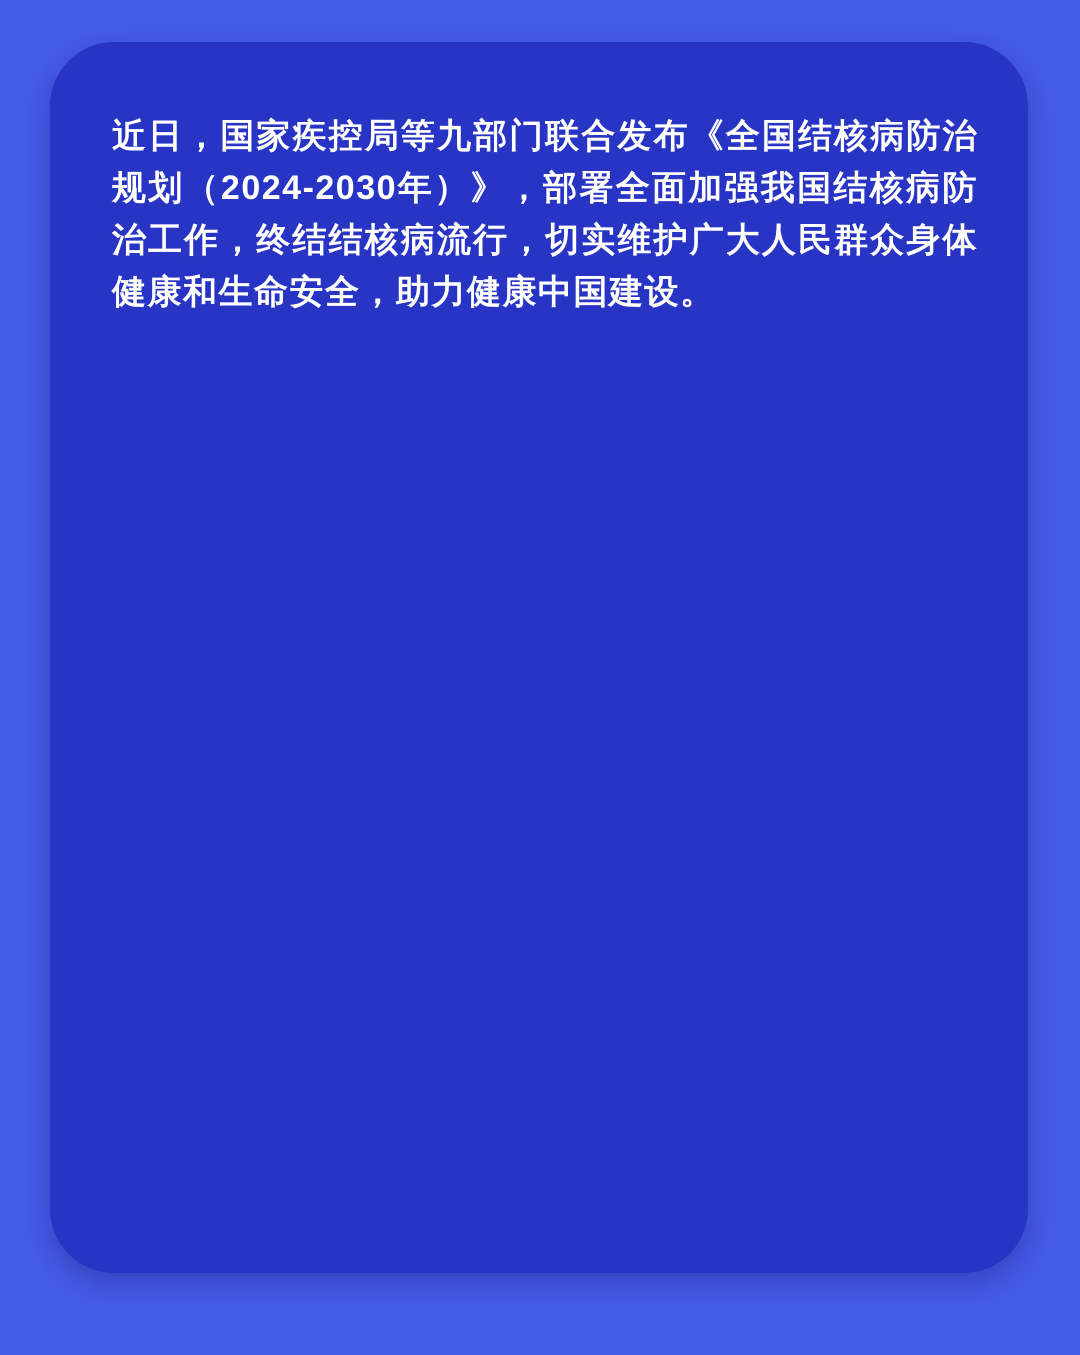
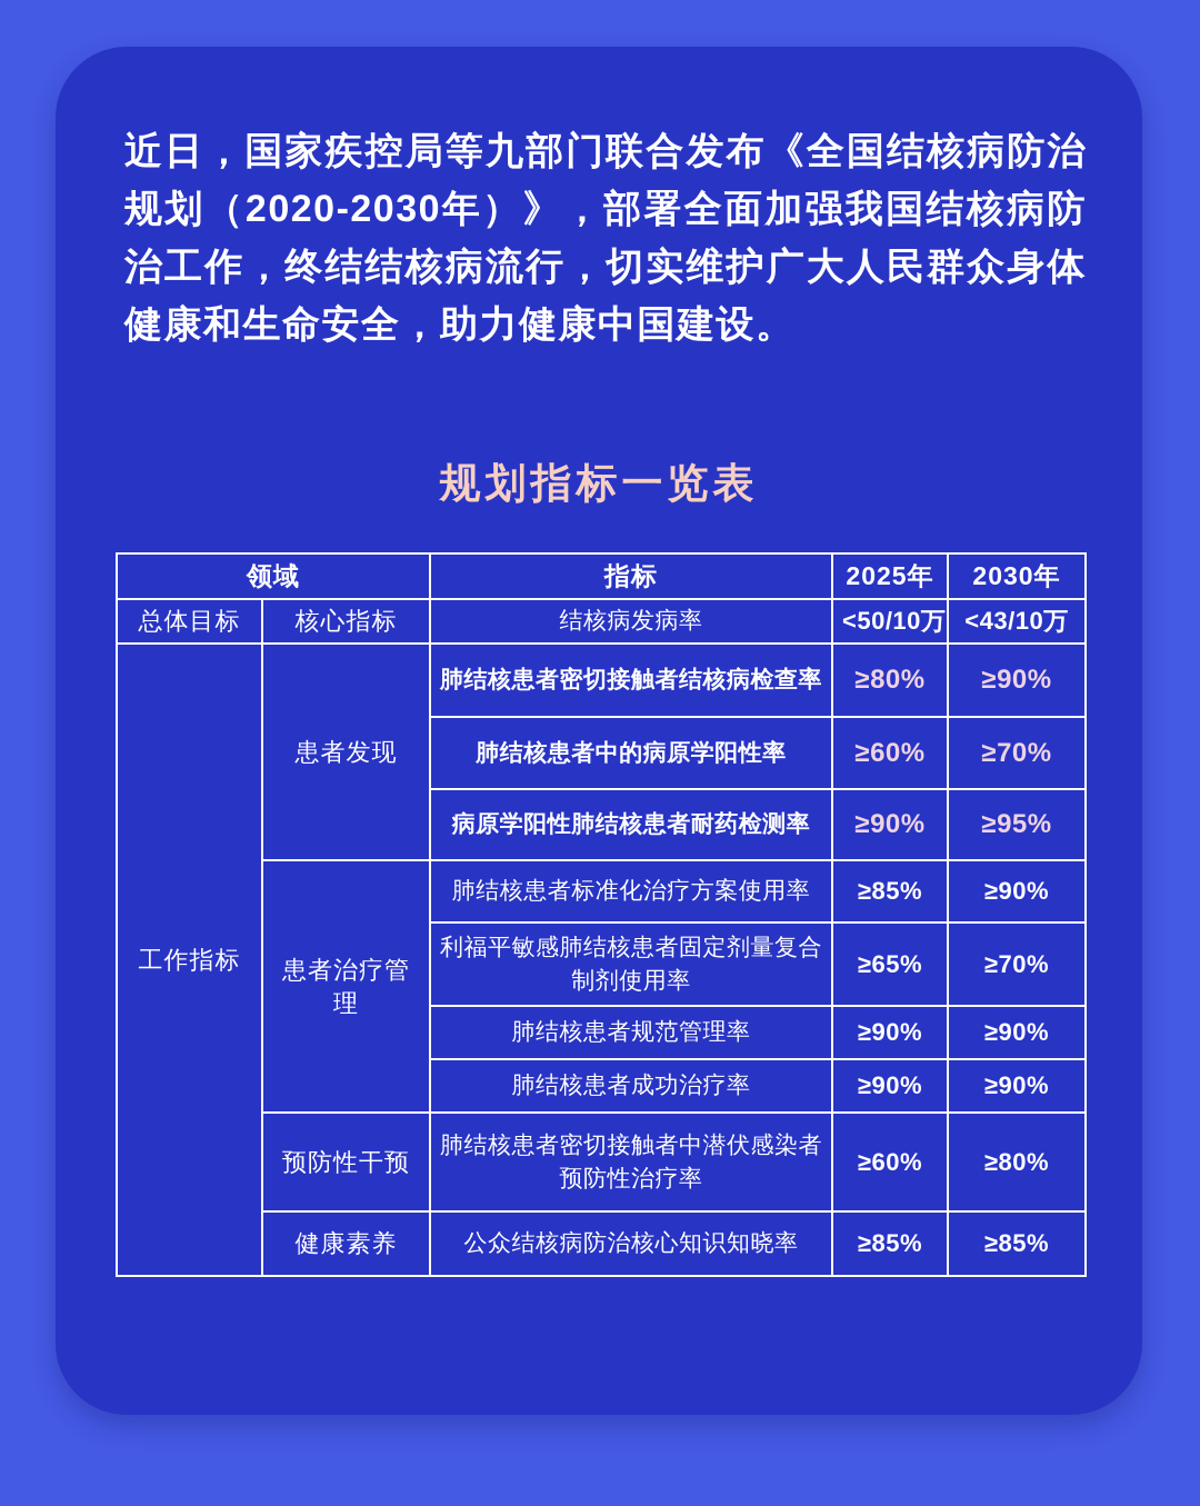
- 近日，国家疾控局等九部门联合发布《全国结核病防治规划（2024-2030年）》，部署全面加强我国结核病防治工作，终结结核病流行，切实维护广大人民群众身体健康和生命安全，助力健康中国建设。
+ 近日，国家疾控局等九部门联合发布《全国结核病防治规划（2020-2030年）》，部署全面加强我国结核病防治工作，终结结核病流行，切实维护广大人民群众身体健康和生命安全，助力健康中国建设。
+ 规划指标一览表
+ 领域	指标	2025年	2030年
+ 总体目标	核心指标	结核病发病率	<50/10万	<43/10万
+ 工作指标	患者发现	肺结核患者密切接触者结核病检查率	≥80%	≥90%
+ 肺结核患者中的病原学阳性率	≥60%	≥70%
+ 病原学阳性肺结核患者耐药检测率	≥90%	≥95%
+ 患者治疗管理	肺结核患者标准化治疗方案使用率	≥85%	≥90%
+ 利福平敏感肺结核患者固定剂量复合制剂使用率	≥65%	≥70%
+ 肺结核患者规范管理率	≥90%	≥90%
+ 肺结核患者成功治疗率	≥90%	≥90%
+ 预防性干预	肺结核患者密切接触者中潜伏感染者预防性治疗率	≥60%	≥80%
+ 健康素养	公众结核病防治核心知识知晓率	≥85%	≥85%
